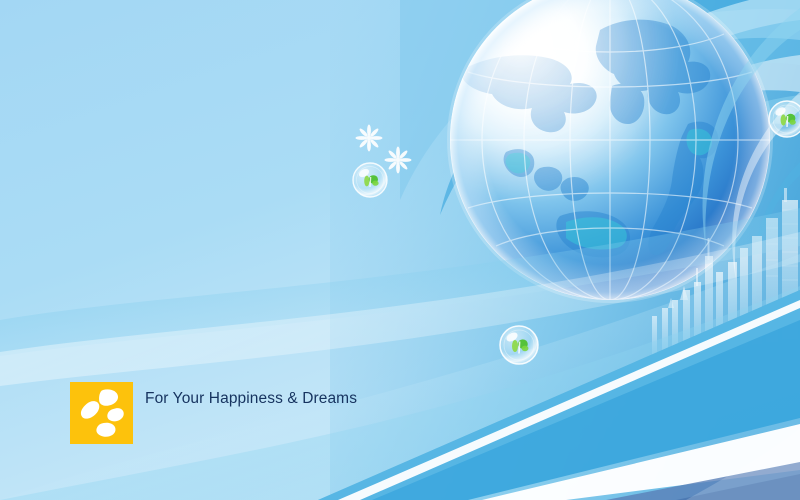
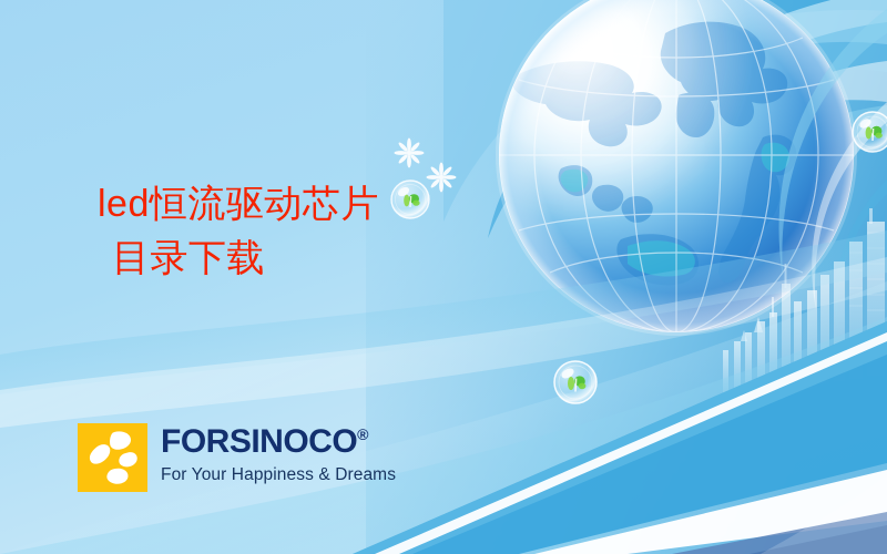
+ led恒流驱动芯片
+ 目录下载
+ FORSINOCO®
  For Your Happiness & Dreams
